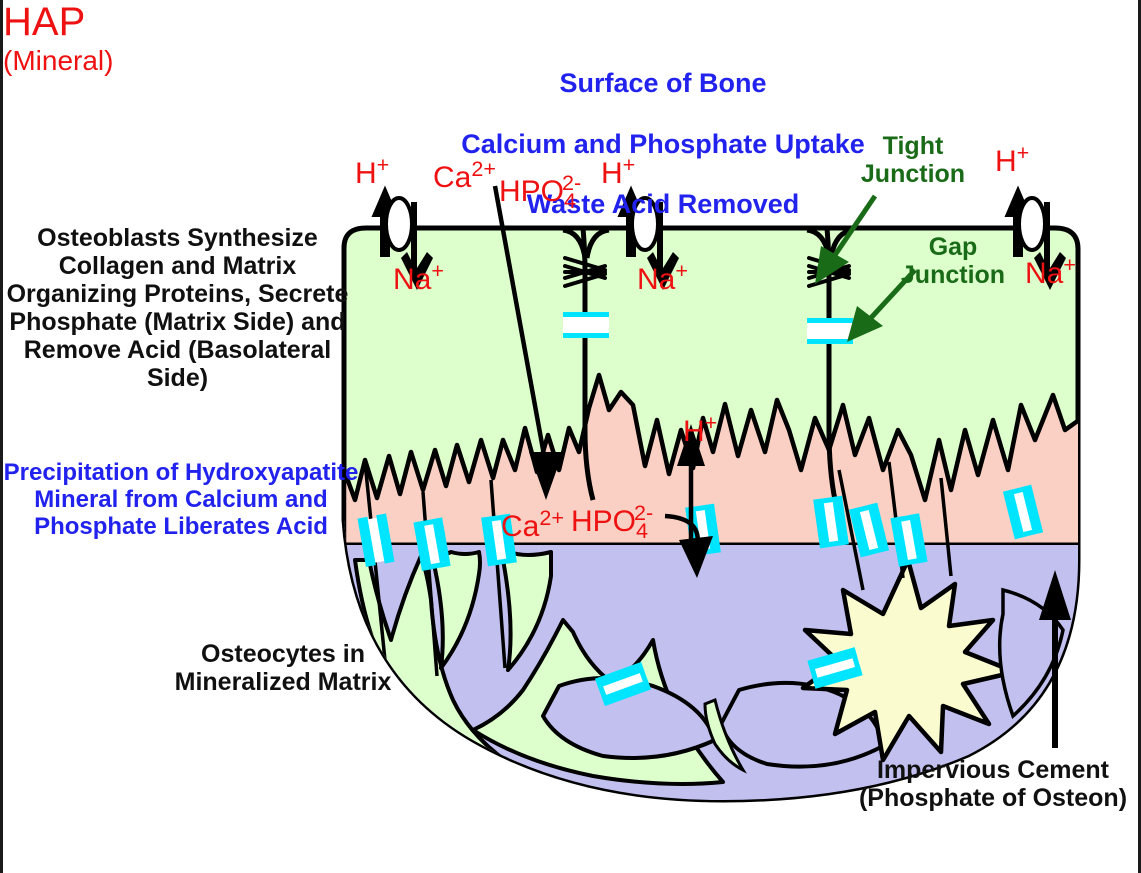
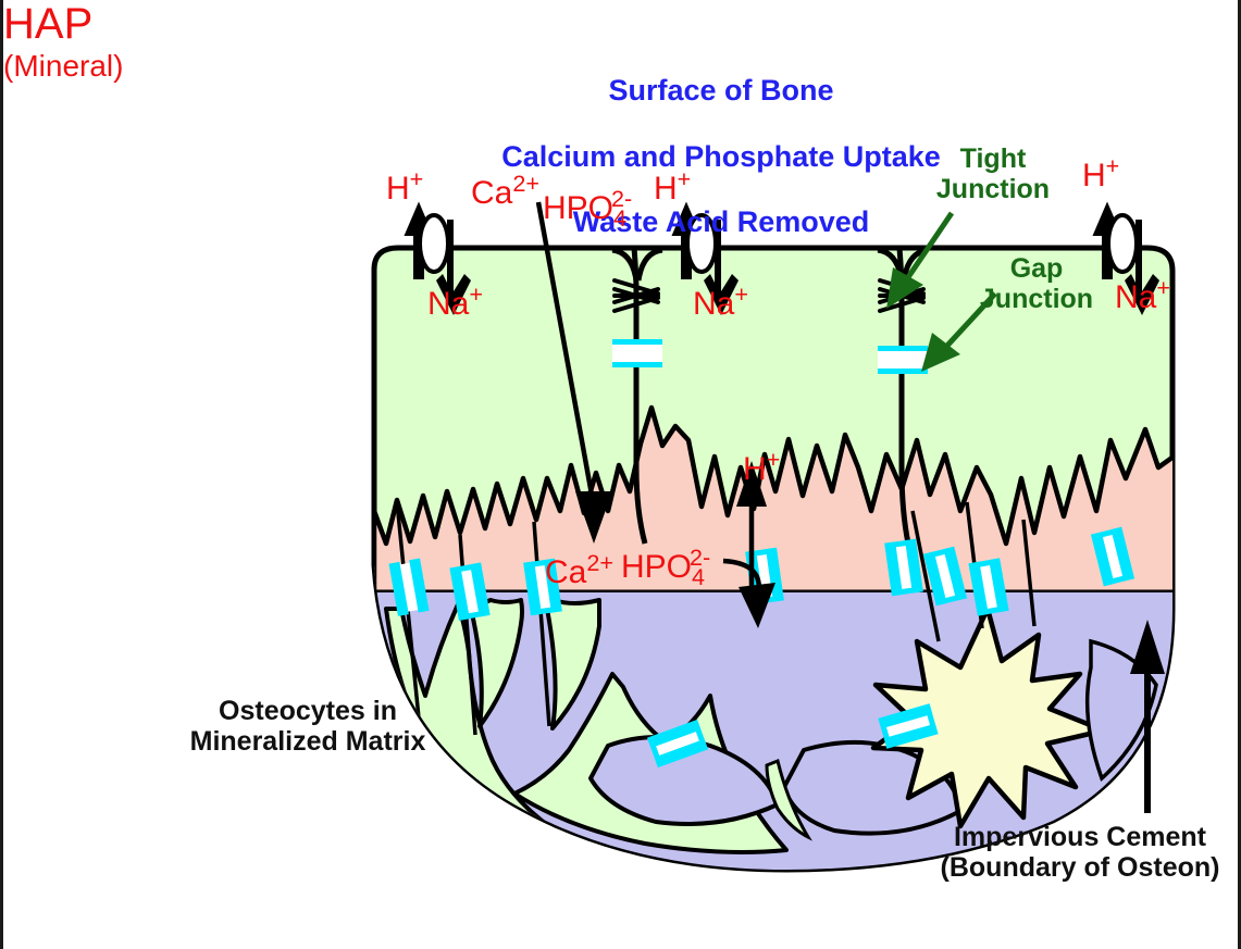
  Surface of Bone
  Calcium and Phosphate Uptake
  Waste Acid Removed
- Osteoblasts Synthesize Collagen and Matrix Organizing Proteins, Secrete Phosphate (Matrix Side) and Remove Acid (Basolateral Side)
- Precipitation of Hydroxyapatite Mineral from Calcium and Phosphate Liberates Acid
  Osteocytes in Mineralized Matrix
- Impervious Cement (Phosphate of Osteon)
+ Impervious Cement (Boundary of Osteon)
  Tight Junction
  Gap Junction
  HAP
  (Mineral)
  H+
  H+
  H+
  Na+
  Na+
  Na+
  Ca2+
  HPO42-
  H+
  Ca2+
  HPO42-
